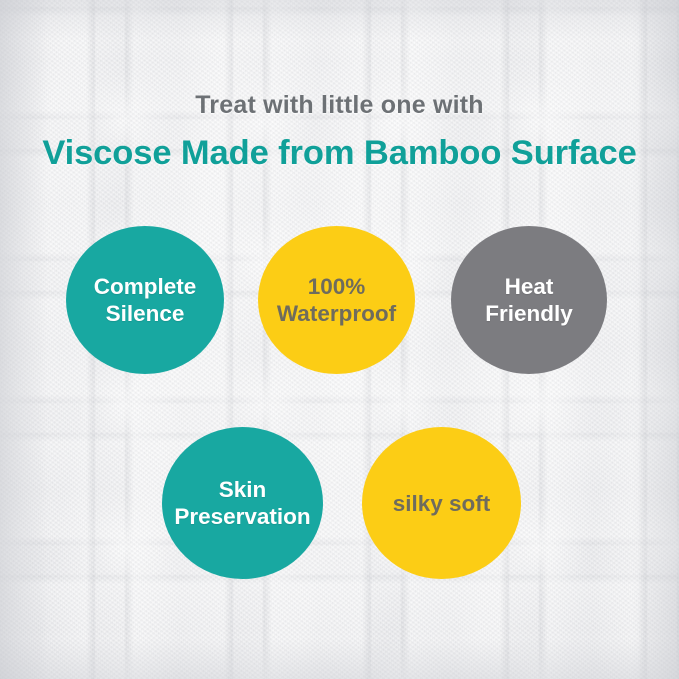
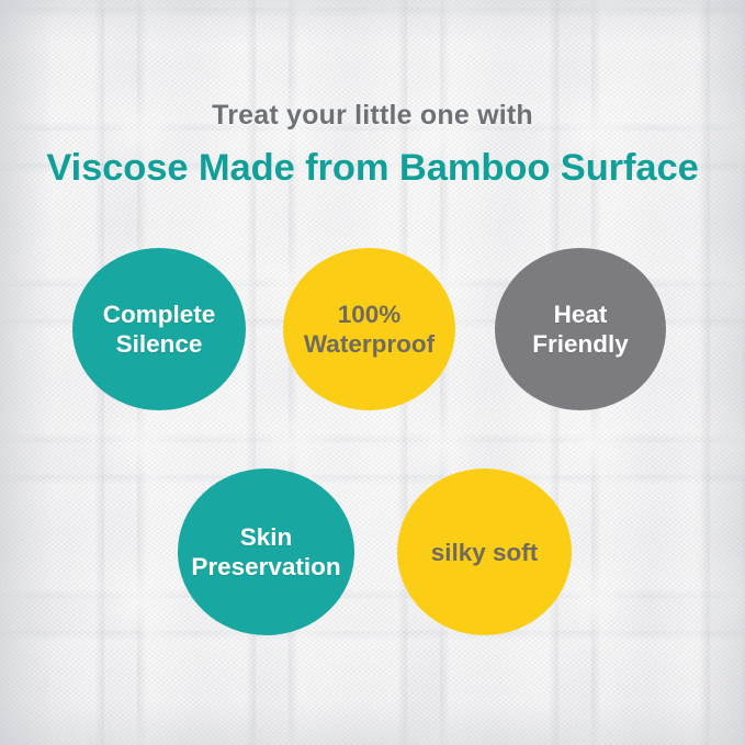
- Treat with little one with
+ Treat your little one with
  Viscose Made from Bamboo Surface
  Complete
  Silence
  100%
  Waterproof
  Heat
  Friendly
  Skin
  Preservation
  silky soft
